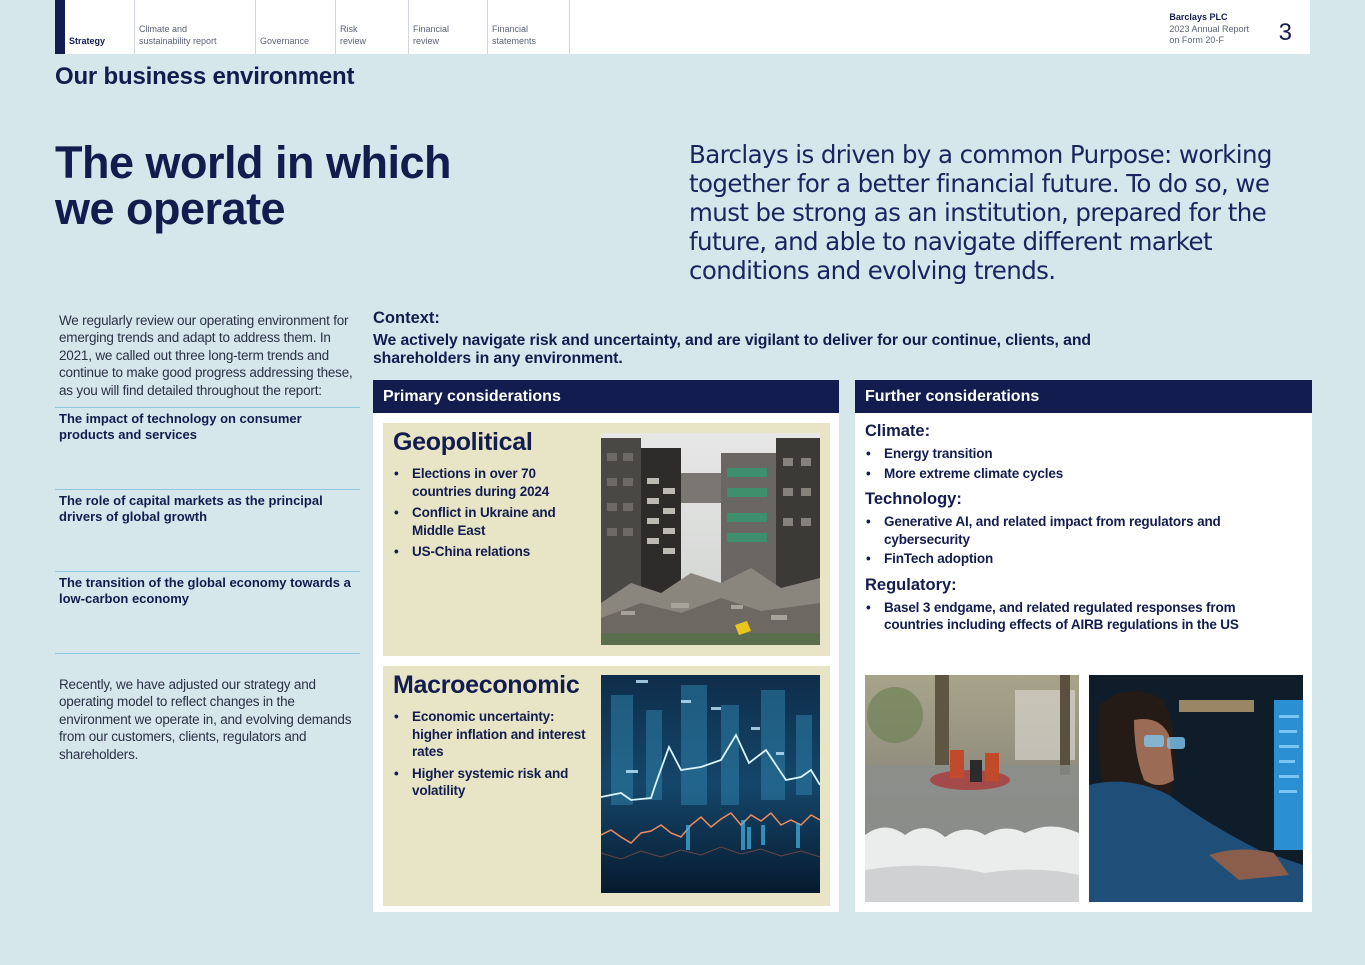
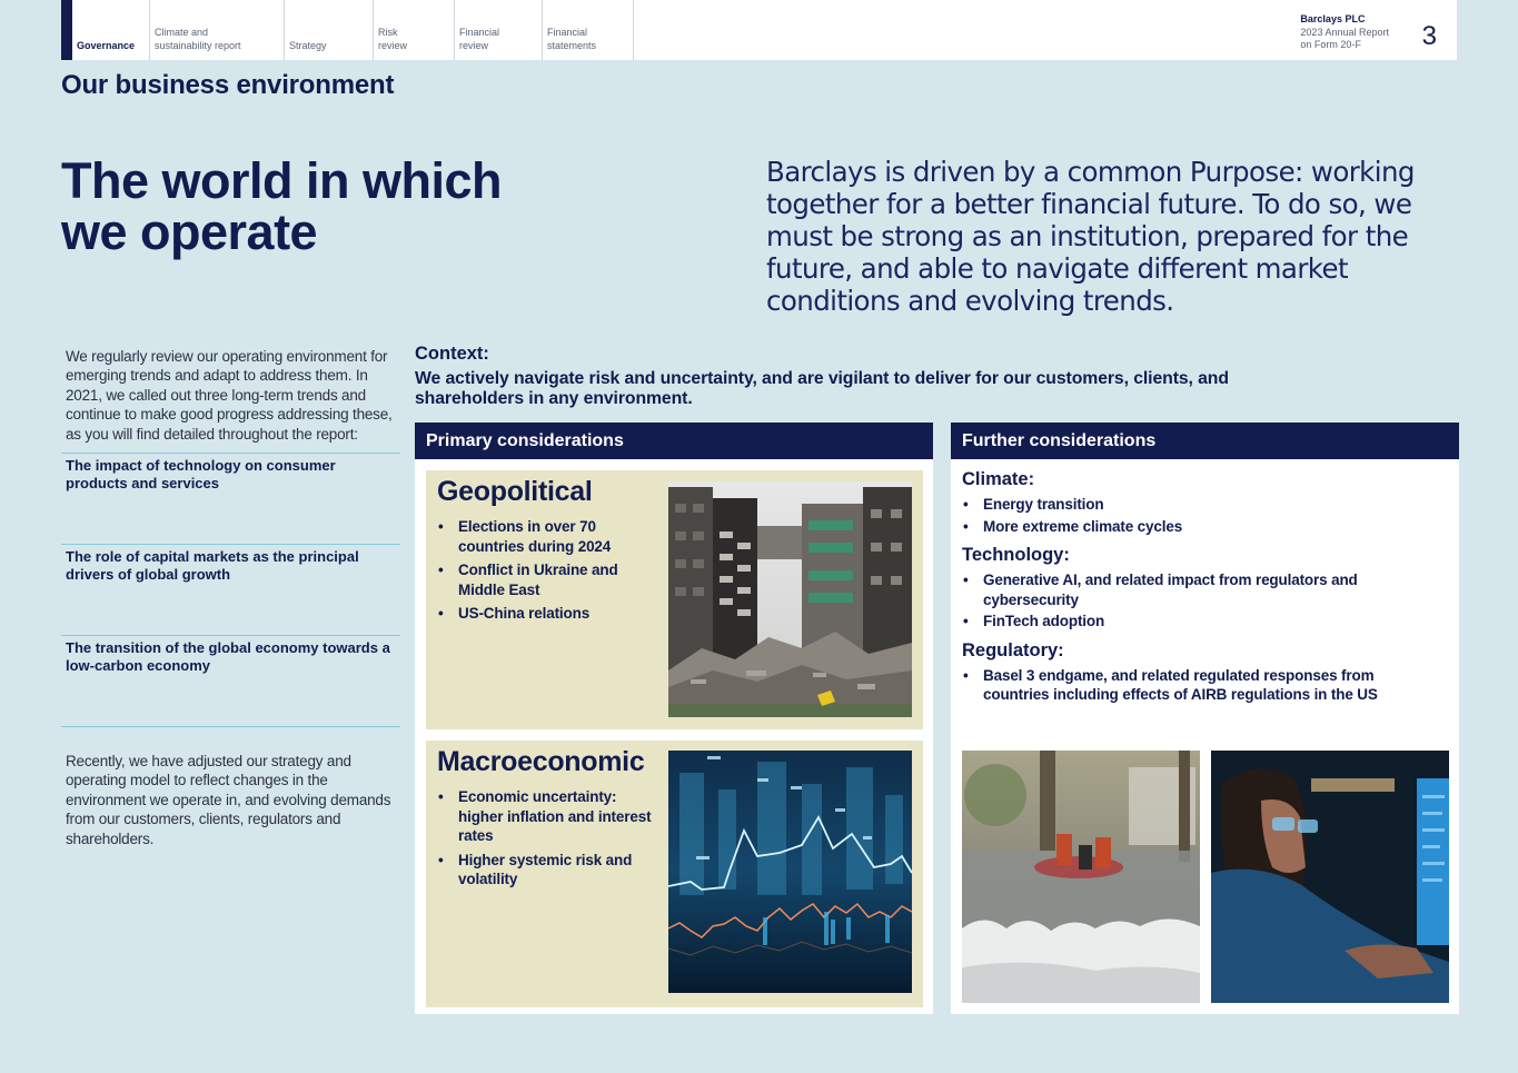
- Strategy
+ Governance
  Climate and
  sustainability report
- Governance
+ Strategy
  Risk
  review
  Financial
  review
  Financial
  statements
  Barclays PLC
  2023 Annual Report
  on Form 20-F
  3
  Our business environment
  The world in which
  we operate
  Barclays is driven by a common Purpose: working together for a better financial future. To do so, we must be strong as an institution, prepared for the future, and able to navigate different market conditions and evolving trends.
  We regularly review our operating environment for emerging trends and adapt to address them. In 2021, we called out three long-term trends and continue to make good progress addressing these, as you will find detailed throughout the report:
  The impact of technology on consumer products and services
  The role of capital markets as the principal drivers of global growth
  The transition of the global economy towards a low-carbon economy
  Recently, we have adjusted our strategy and operating model to reflect changes in the environment we operate in, and evolving demands from our customers, clients, regulators and shareholders.
  Context:
- We actively navigate risk and uncertainty, and are vigilant to deliver for our continue, clients, and shareholders in any environment.
+ We actively navigate risk and uncertainty, and are vigilant to deliver for our customers, clients, and shareholders in any environment.
  Primary considerations
  Geopolitical
  Elections in over 70 countries during 2024
  Conflict in Ukraine and Middle East
  US-China relations
  Macroeconomic
  Economic uncertainty: higher inflation and interest rates
  Higher systemic risk and volatility
  Further considerations
  Climate:
  Energy transition
  More extreme climate cycles
  Technology:
  Generative AI, and related impact from regulators and cybersecurity
  FinTech adoption
  Regulatory:
  Basel 3 endgame, and related regulated responses from countries including effects of AIRB regulations in the US
